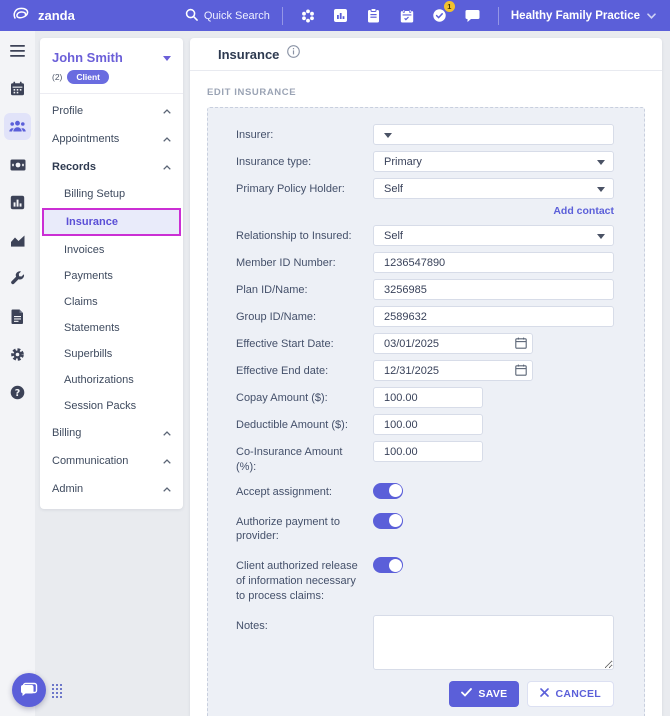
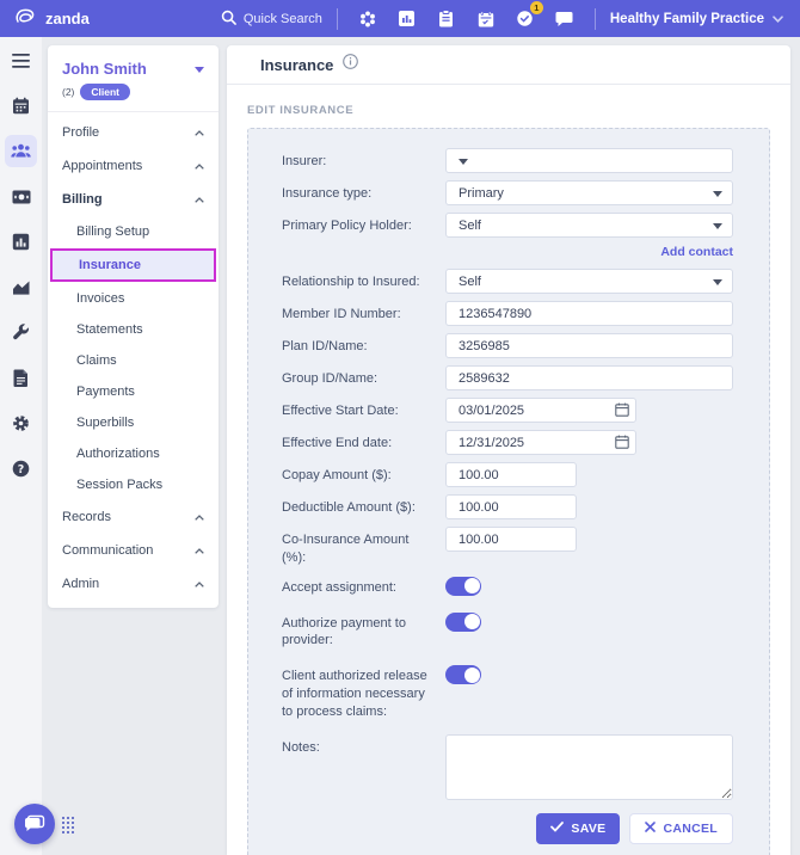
  zanda
  Quick Search
  1
  Healthy Family Practice
  ?
  John Smith
  (2)
  Client
  Profile
  Appointments
- Records
+ Billing
  Billing Setup
  Insurance
  Invoices
- Payments
+ Statements
  Claims
- Statements
+ Payments
  Superbills
  Authorizations
  Session Packs
- Billing
+ Records
  Communication
  Admin
  Insurance
  EDIT INSURANCE
  Insurer:
  Insurance type:
  Primary
  Primary Policy Holder:
  Self
  Add contact
  Relationship to Insured:
  Self
  Member ID Number:
  1236547890
  Plan ID/Name:
  3256985
  Group ID/Name:
  2589632
  Effective Start Date:
  03/01/2025
  Effective End date:
  12/31/2025
  Copay Amount ($):
  100.00
  Deductible Amount ($):
  100.00
  Co-Insurance Amount (%):
  100.00
  Accept assignment:
  Authorize payment to provider:
  Client authorized release of information necessary to process claims:
  Notes:
  SAVE
  CANCEL
